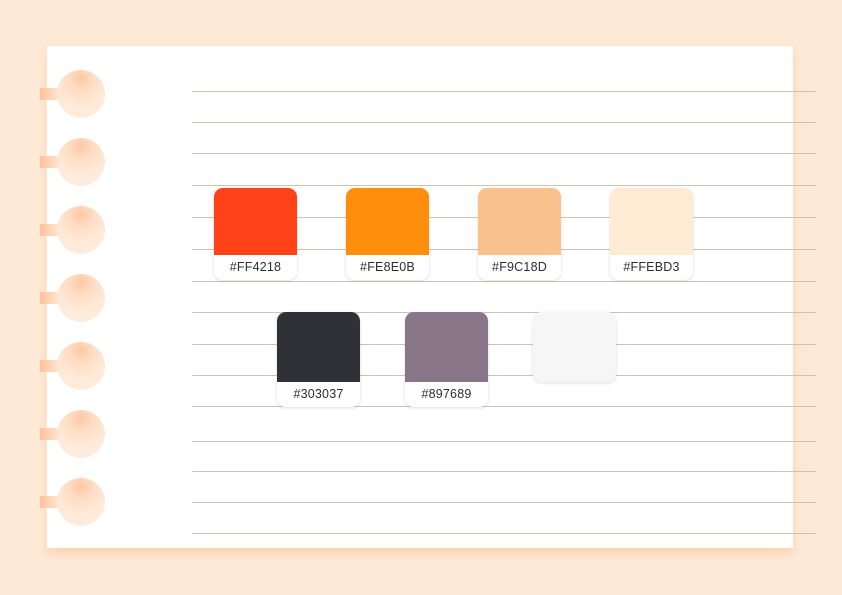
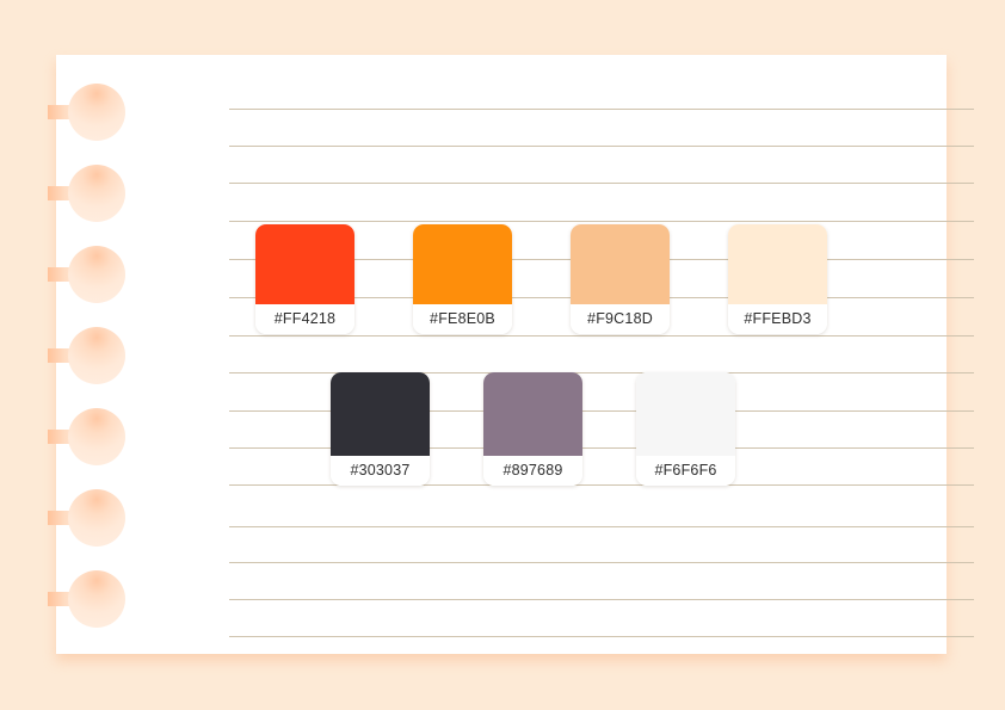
  #FF4218
  #FE8E0B
  #F9C18D
  #FFEBD3
  #303037
  #897689
+ #F6F6F6
